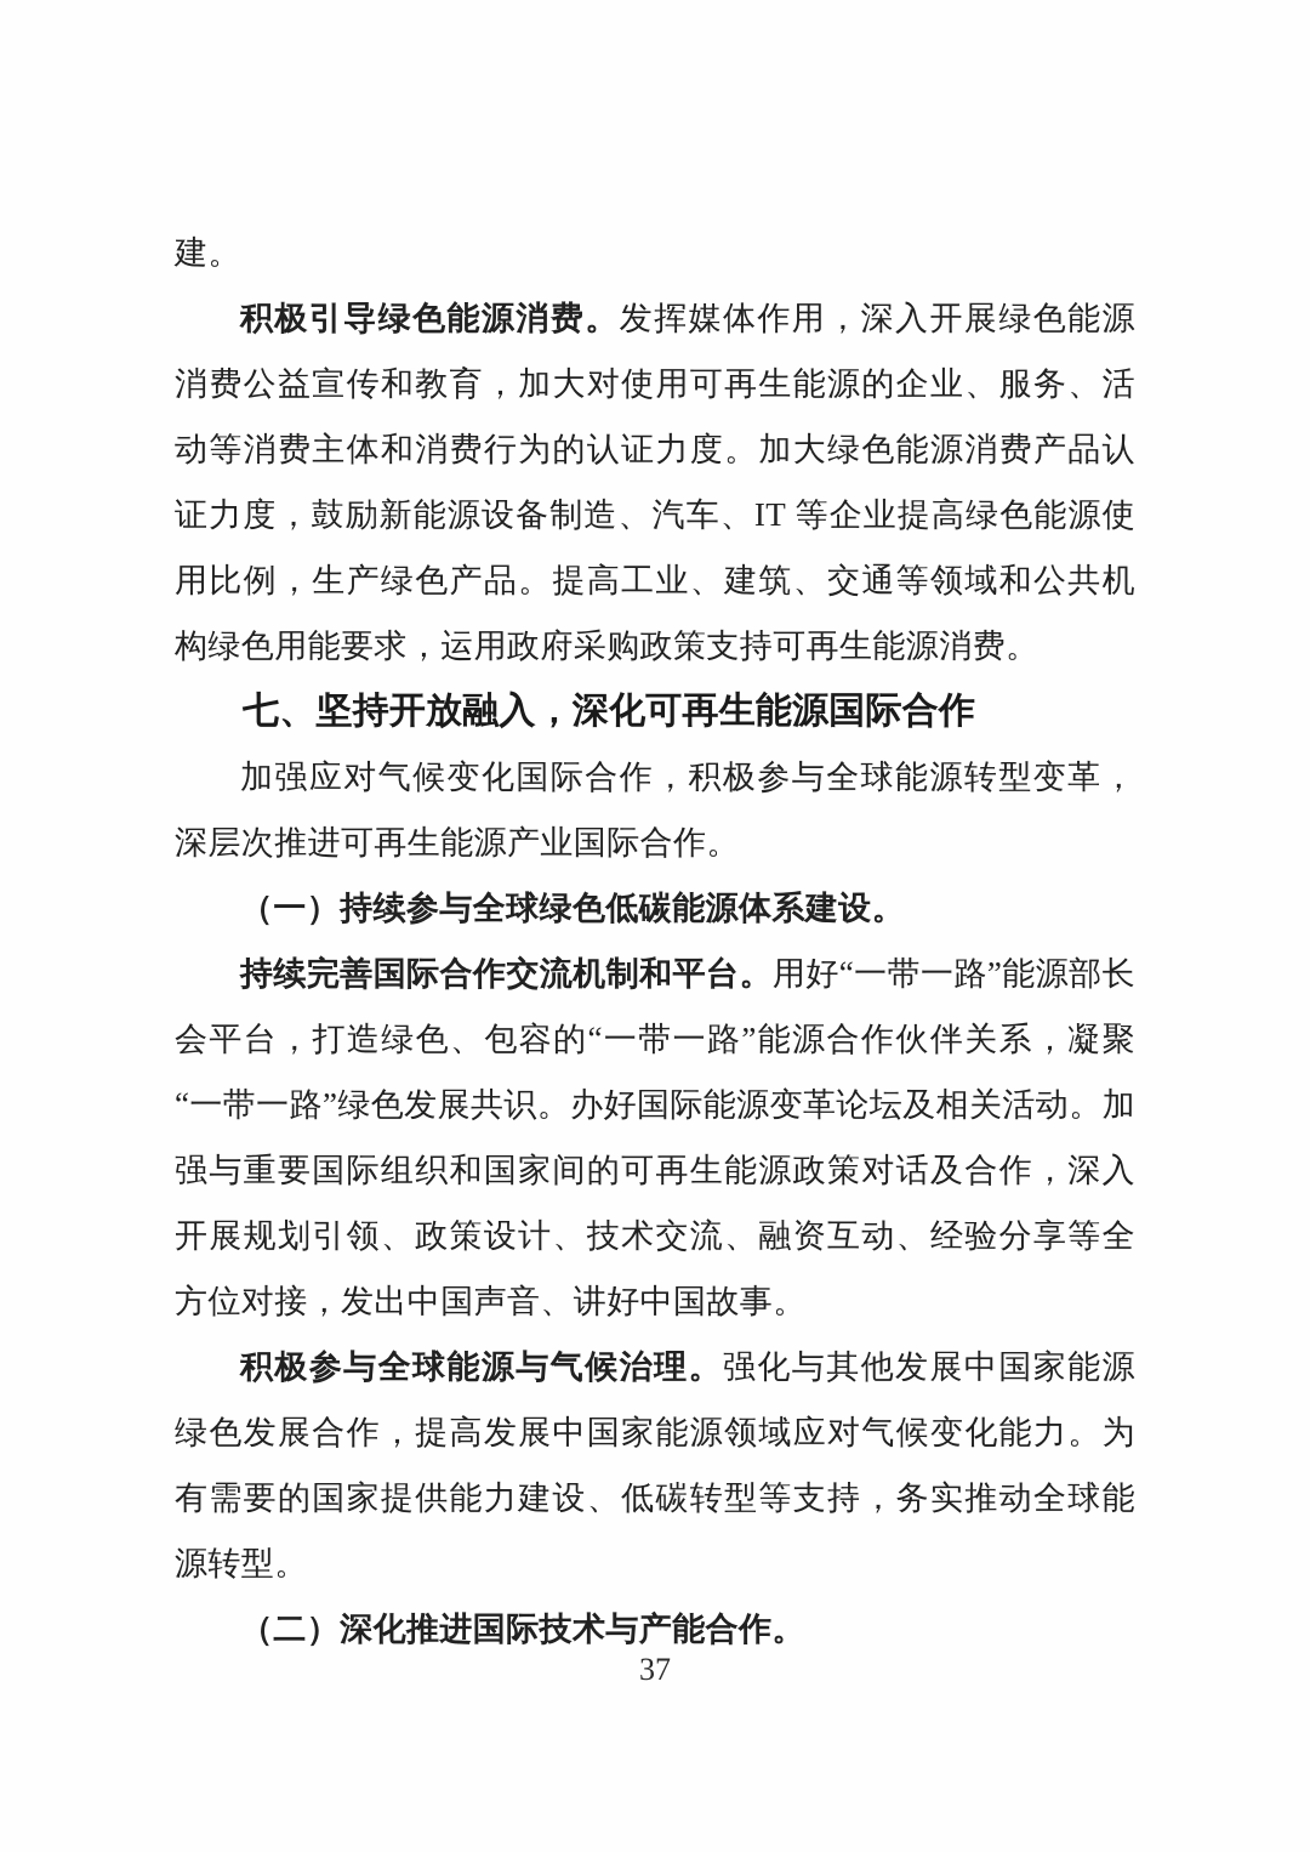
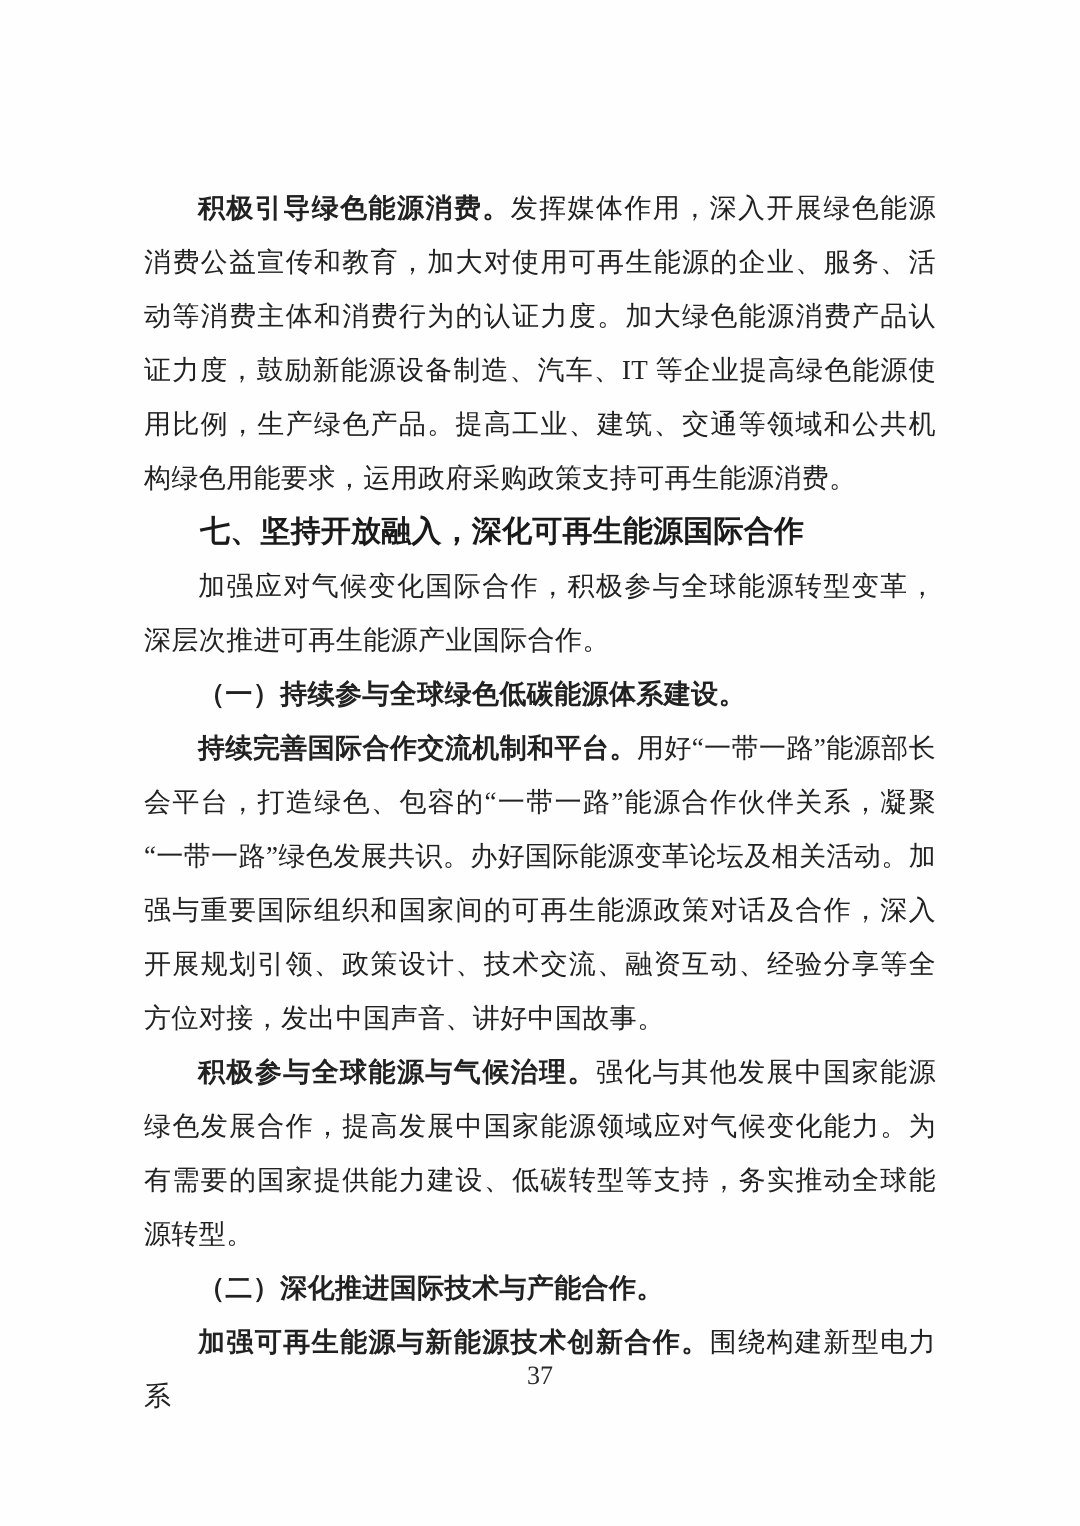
- 建。
  积极引导绿色能源消费。发挥媒体作用，深入开展绿色能源消费公益宣传和教育，加大对使用可再生能源的企业、服务、活动等消费主体和消费行为的认证力度。加大绿色能源消费产品认证力度，鼓励新能源设备制造、汽车、IT 等企业提高绿色能源使用比例，生产绿色产品。提高工业、建筑、交通等领域和公共机构绿色用能要求，运用政府采购政策支持可再生能源消费。
  七、坚持开放融入，深化可再生能源国际合作
  加强应对气候变化国际合作，积极参与全球能源转型变革，深层次推进可再生能源产业国际合作。
  （一）持续参与全球绿色低碳能源体系建设。
  持续完善国际合作交流机制和平台。用好“一带一路”能源部长会平台，打造绿色、包容的“一带一路”能源合作伙伴关系，凝聚“一带一路”绿色发展共识。办好国际能源变革论坛及相关活动。加强与重要国际组织和国家间的可再生能源政策对话及合作，深入开展规划引领、政策设计、技术交流、融资互动、经验分享等全方位对接，发出中国声音、讲好中国故事。
  积极参与全球能源与气候治理。强化与其他发展中国家能源绿色发展合作，提高发展中国家能源领域应对气候变化能力。为有需要的国家提供能力建设、低碳转型等支持，务实推动全球能源转型。
  （二）深化推进国际技术与产能合作。
+ 加强可再生能源与新能源技术创新合作。围绕构建新型电力系
  37
